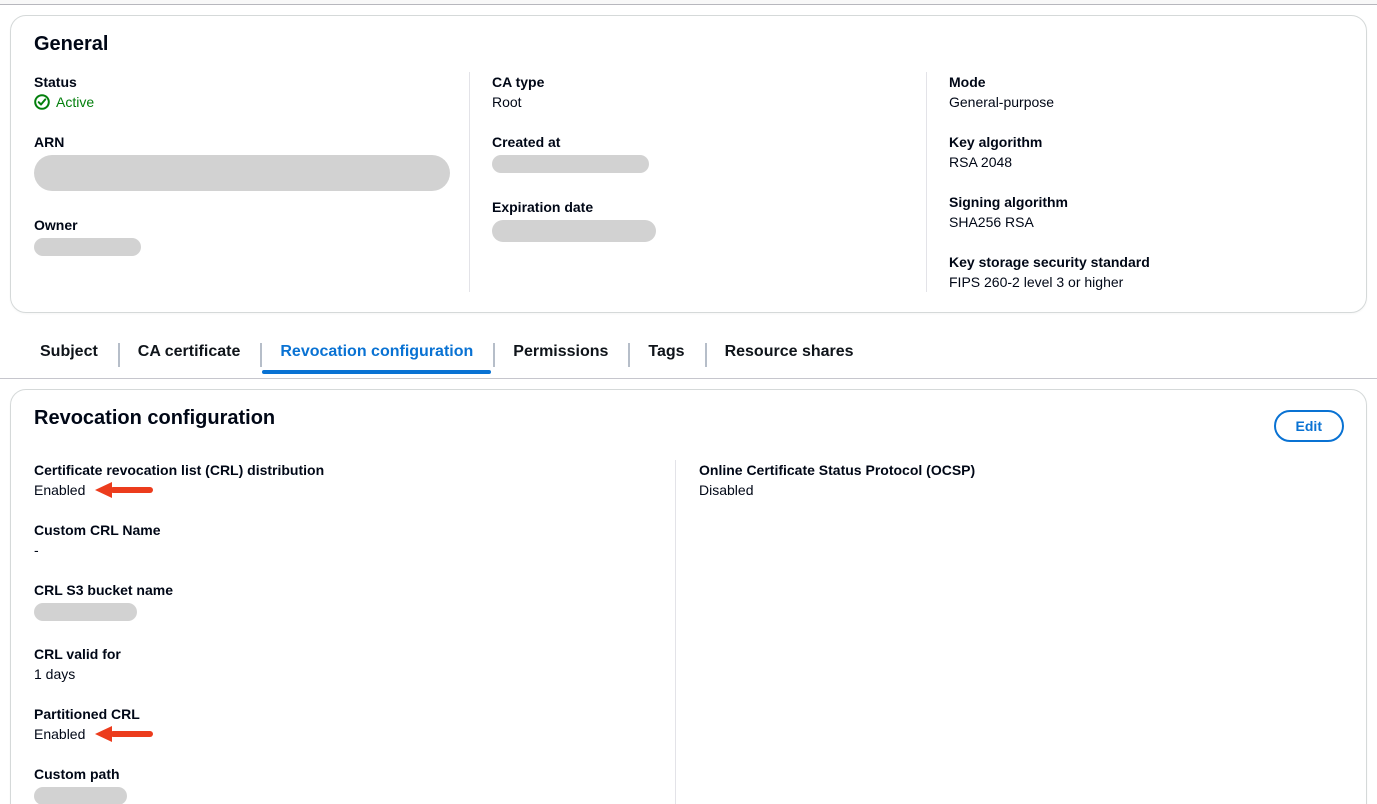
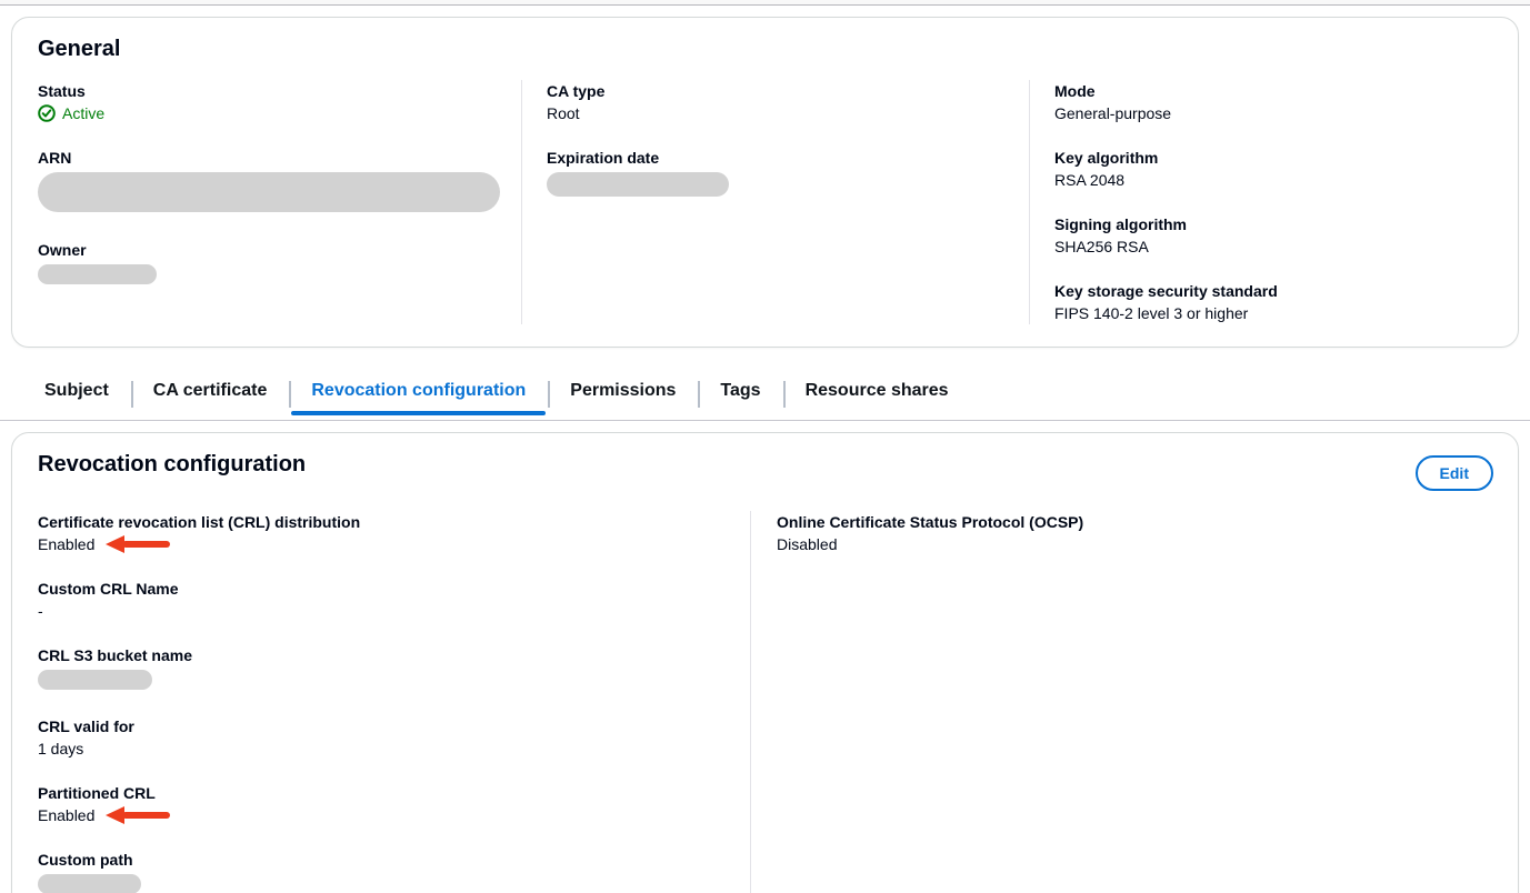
  General
  Status
  Active
  ARN
  Owner
  CA type
  Root
- Created at
  Expiration date
  Mode
  General-purpose
  Key algorithm
  RSA 2048
  Signing algorithm
  SHA256 RSA
  Key storage security standard
- FIPS 260-2 level 3 or higher
+ FIPS 140-2 level 3 or higher
  Subject
  CA certificate
  Revocation configuration
  Permissions
  Tags
  Resource shares
  Revocation configuration
  Edit
  Certificate revocation list (CRL) distribution
  Enabled
  Custom CRL Name
  -
  CRL S3 bucket name
  CRL valid for
  1 days
  Partitioned CRL
  Enabled
  Custom path
  Online Certificate Status Protocol (OCSP)
  Disabled
